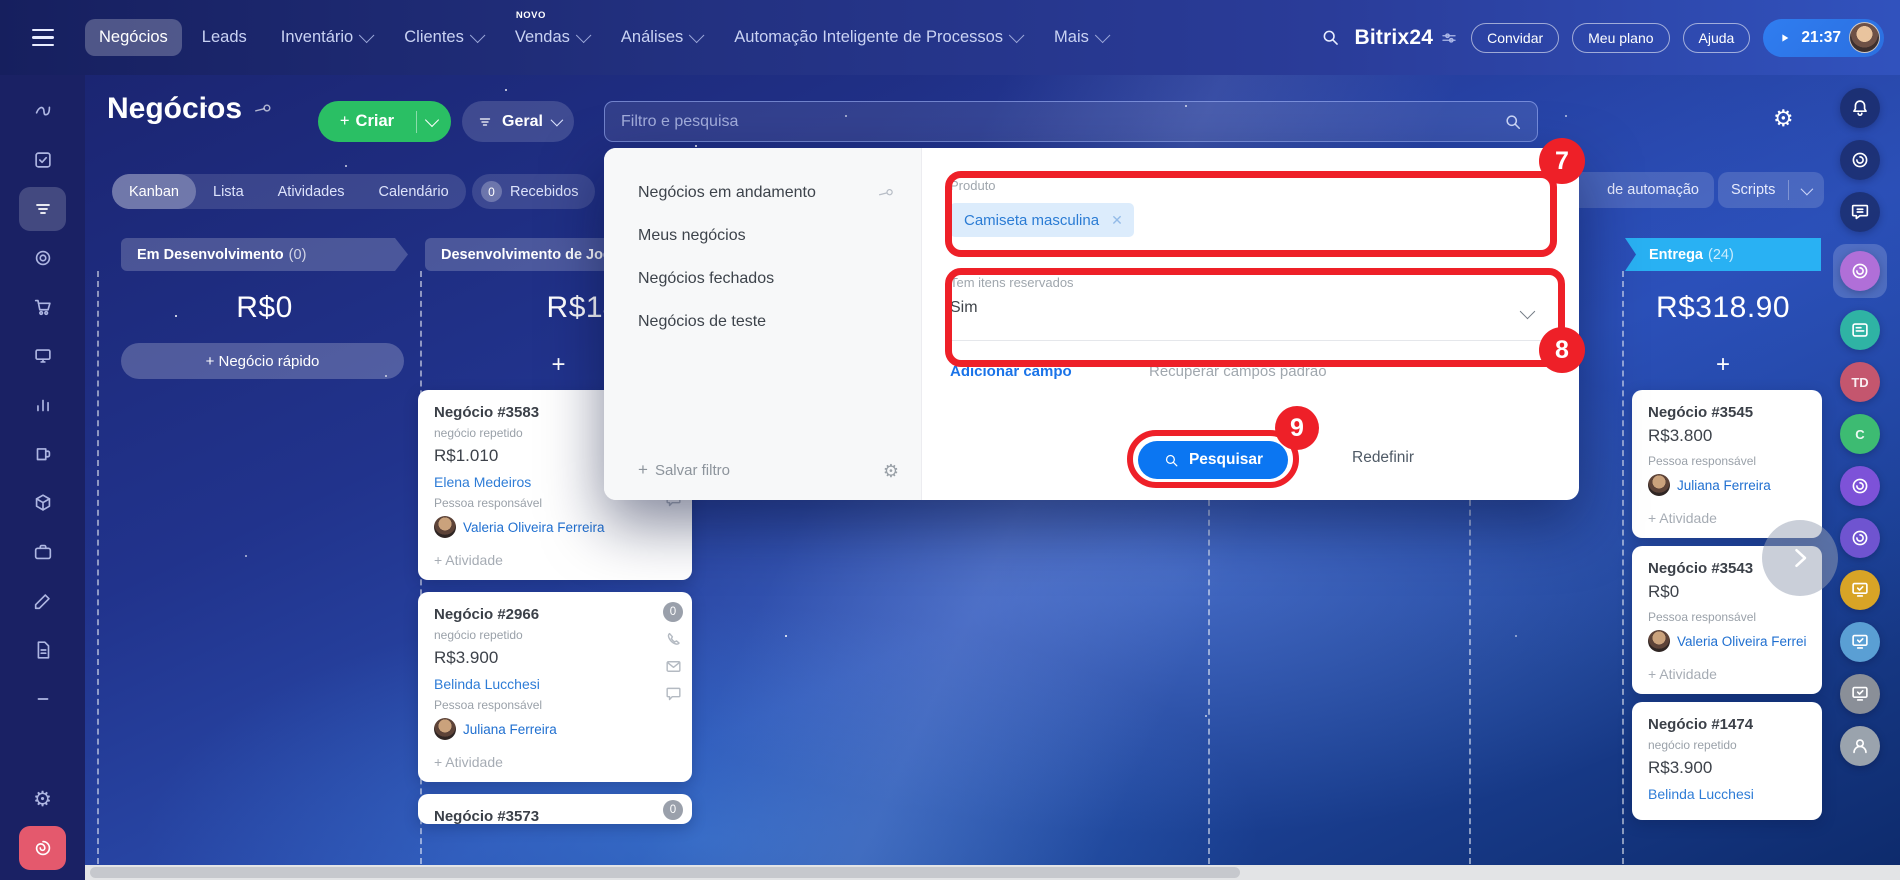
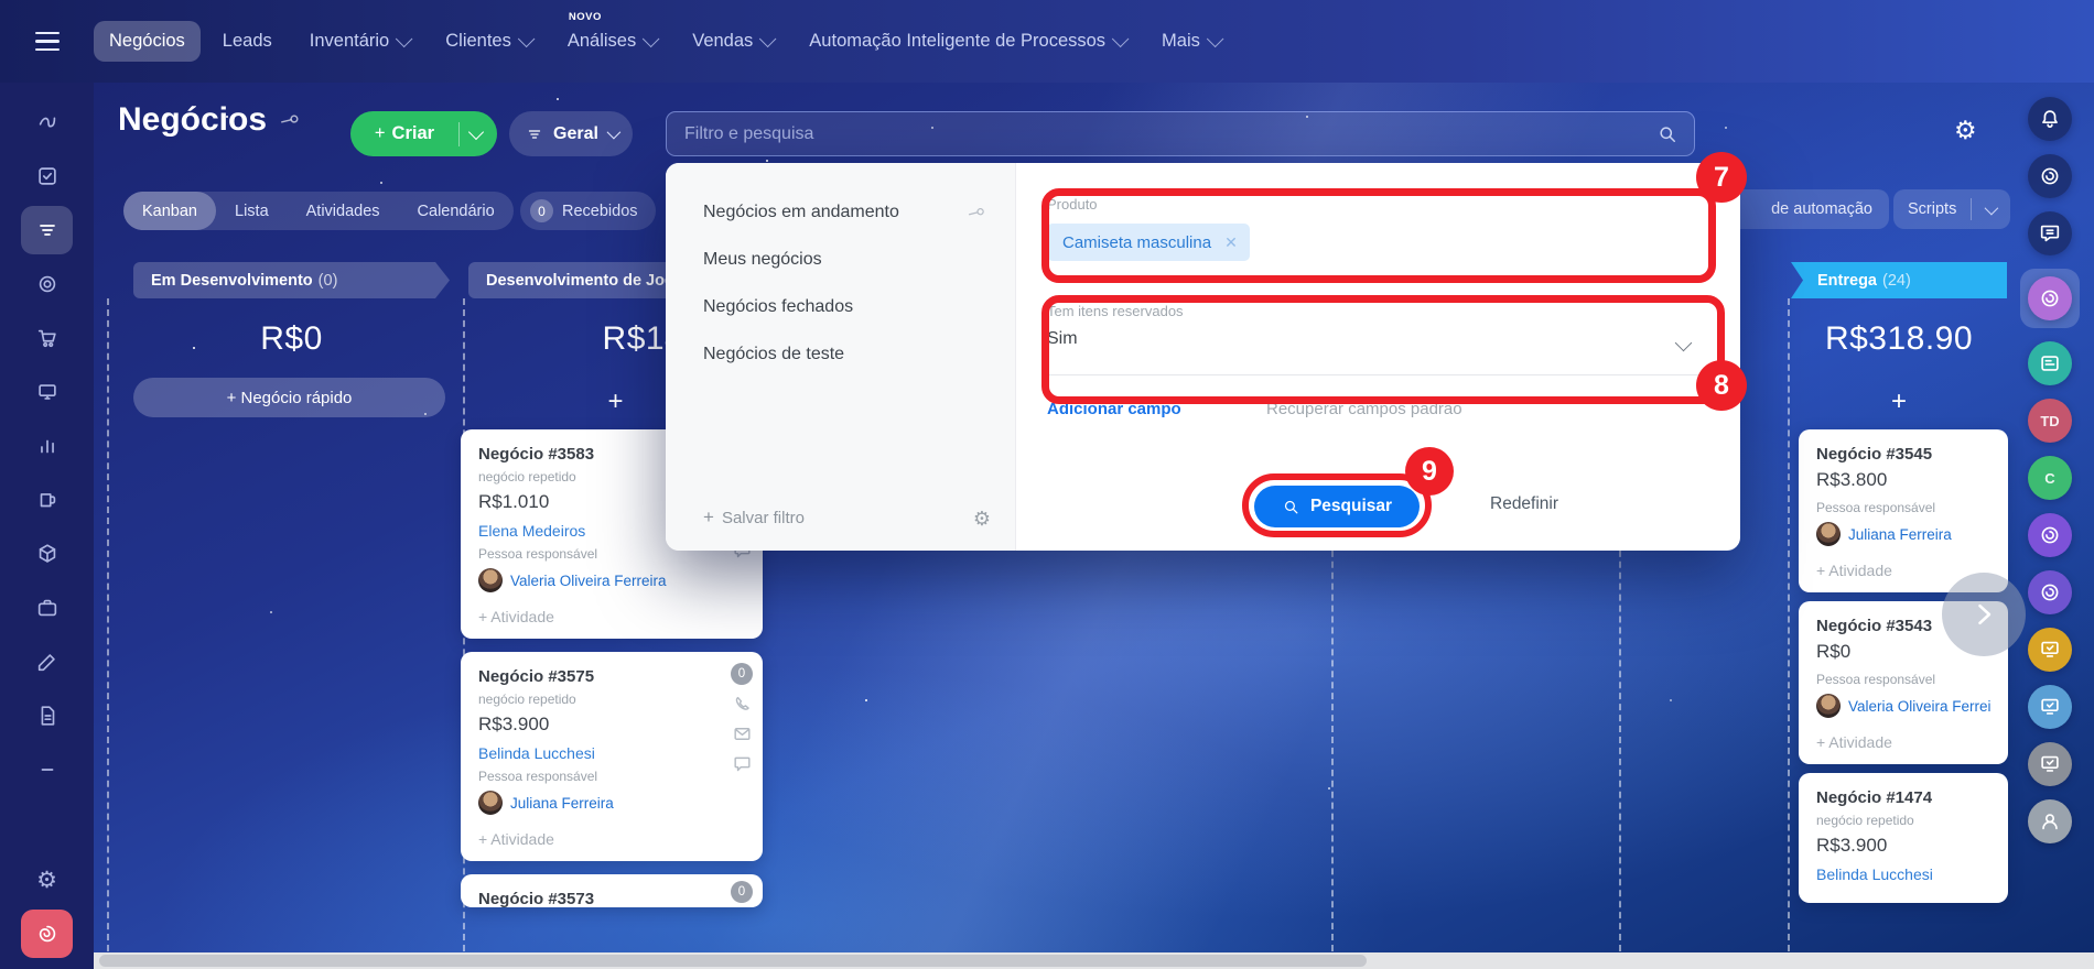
  Negócios
  Leads
  Inventário
  Clientes
- Vendas
+ Análises
  NOVO
- Análises
+ Vendas
  Automação Inteligente de Processos
  Mais
- Bitrix24
- Convidar
- Meu plano
- Ajuda
- 21:37
  ⚙
  Negócios
  + Criar
  Geral
  Filtro e pesquisa
  ⚙
  Kanban
  Lista
  Atividades
  Calendário
  0
  Recebidos
  de automação
  Scripts
  Em Desenvolvimento
  (0)
  Desenvolvimento de Jo
  Entrega
  (24)
  R$0
  R$318.90
  + Negócio rápido
  +
  +
  Negócio #3583
  negócio repetido
  R$1.010
  Elena Medeiros
  Pessoa responsável
  Valeria Oliveira Ferreira
  + Atividade
- Negócio #2966
+ Negócio #3575
  negócio repetido
  R$3.900
  Belinda Lucchesi
  Pessoa responsável
  Juliana Ferreira
  + Atividade
  0
  Negócio #3573
  0
  Negócio #3545
  R$3.800
  Pessoa responsável
  Juliana Ferreira
  + Atividade
  Negócio #3543
  R$0
  Pessoa responsável
  Valeria Oliveira Ferrei
  + Atividade
  Negócio #1474
  negócio repetido
  R$3.900
  Belinda Lucchesi
  Negócios em andamento
  Meus negócios
  Negócios fechados
  Negócios de teste
  +
  Salvar filtro
  ⚙
  Produto
  Camiseta masculina
  ✕
  Tem itens reservados
  Sim
  Adicionar campo
  Recuperar campos padrão
  Pesquisar
  Redefinir
  7
  8
  9
  TD
  C
